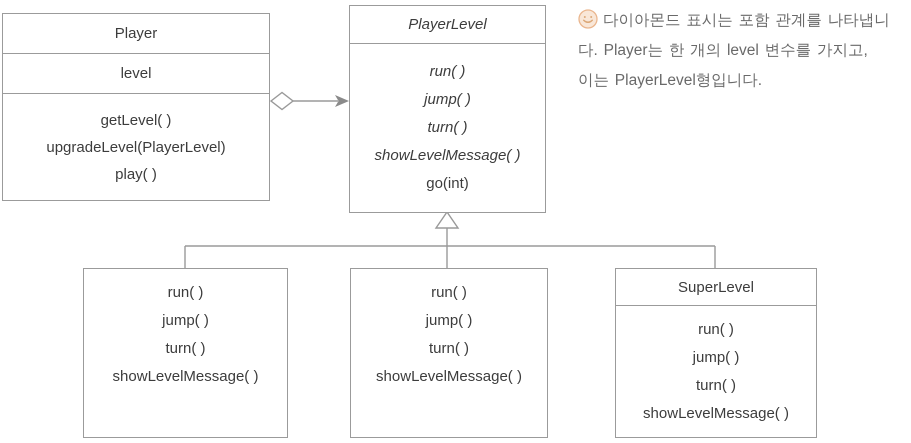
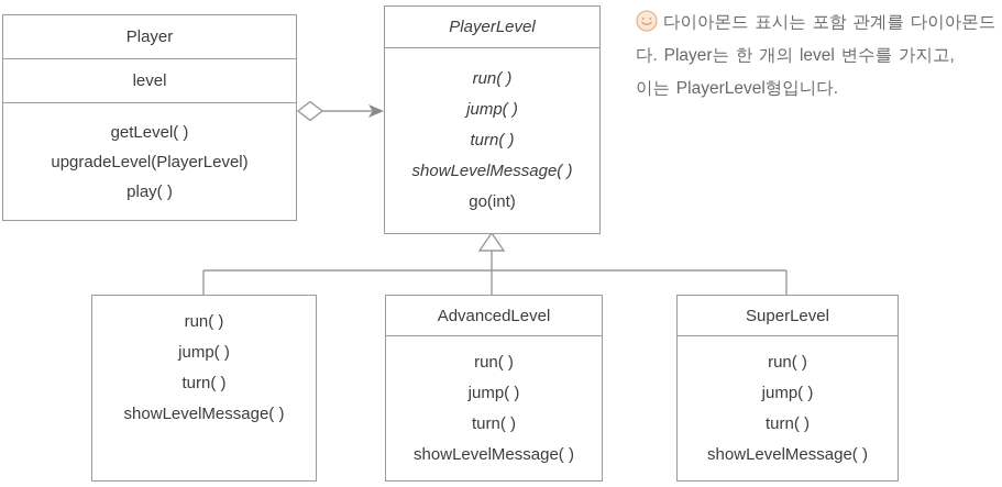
  Player
  level
  getLevel( )
  upgradeLevel(PlayerLevel)
  play( )
  PlayerLevel
  run( )
  jump( )
  turn( )
  showLevelMessage( )
  go(int)
  run( )
  jump( )
  turn( )
  showLevelMessage( )
+ AdvancedLevel
  run( )
  jump( )
  turn( )
  showLevelMessage( )
  SuperLevel
  run( )
  jump( )
  turn( )
  showLevelMessage( )
- 다이아몬드 표시는 포함 관계를 나타냅니
+ 다이아몬드 표시는 포함 관계를 다이아몬드
  다. Player는 한 개의 level 변수를 가지고,
  이는 PlayerLevel형입니다.
